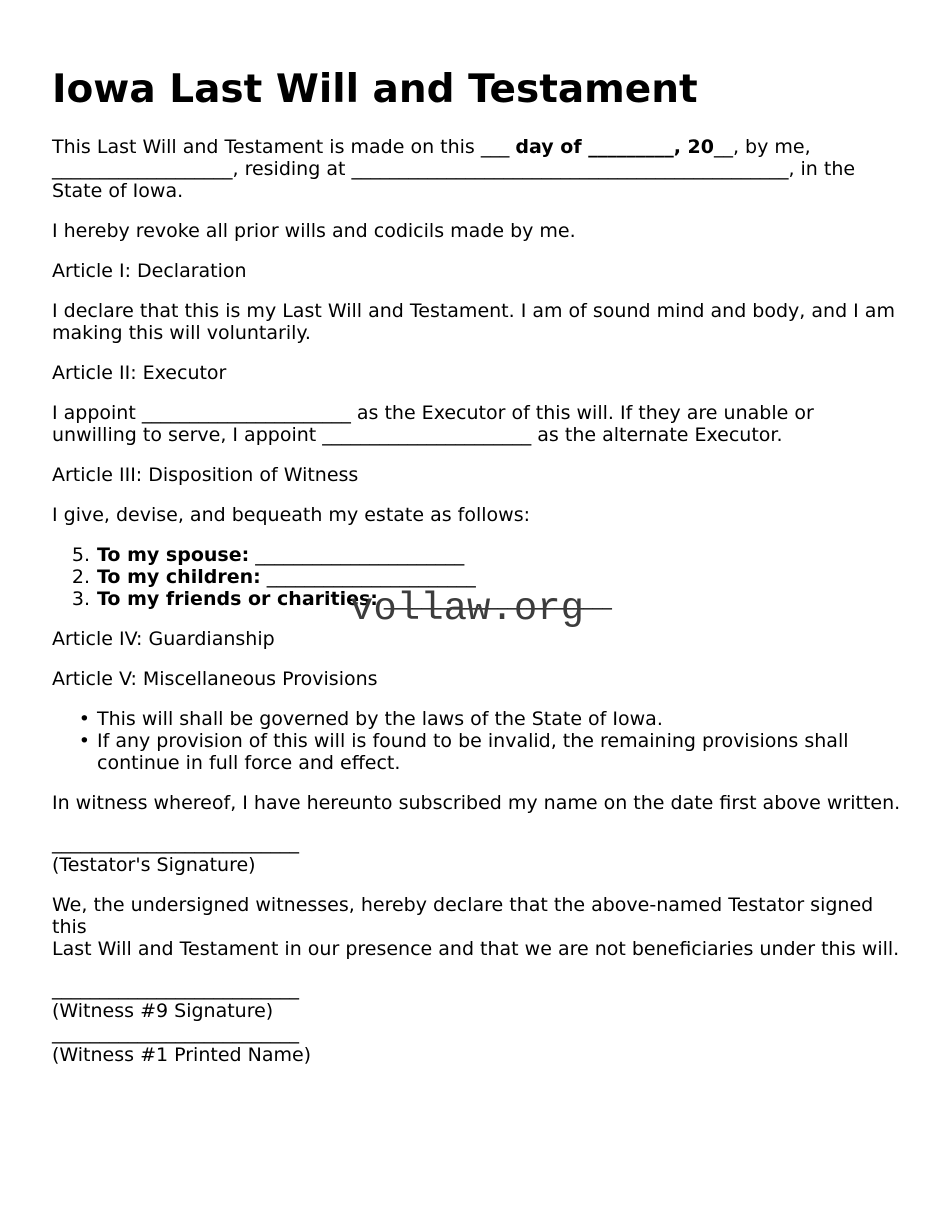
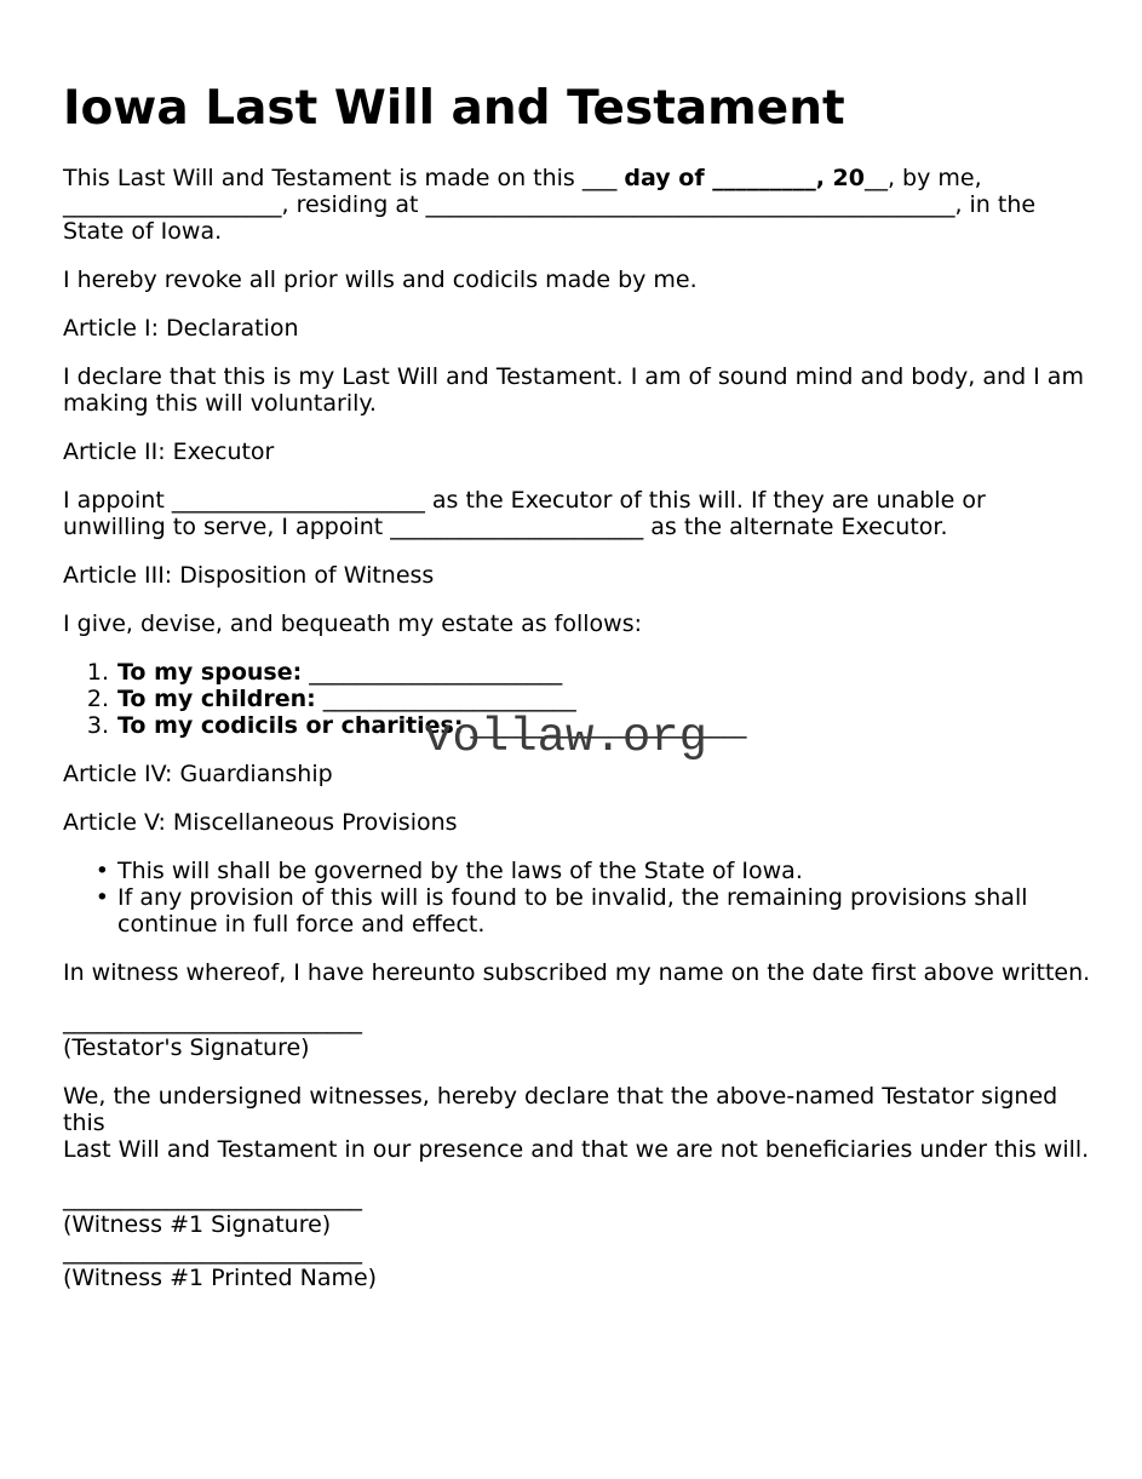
  Iowa Last Will and Testament
  This Last Will and Testament is made on this ___ day of _________, 20__, by me,
  ___________________, residing at ______________________________________________, in the
  State of Iowa.
  I hereby revoke all prior wills and codicils made by me.
  Article I: Declaration
  I declare that this is my Last Will and Testament. I am of sound mind and body, and I am
  making this will voluntarily.
  Article II: Executor
  I appoint ______________________ as the Executor of this will. If they are unable or
  unwilling to serve, I appoint ______________________ as the alternate Executor.
  Article III: Disposition of Witness
  I give, devise, and bequeath my estate as follows:
- 5.
+ 1.
  To my spouse: ______________________
  2.
  To my children: ______________________
  3.
- To my friends or charities: ________________________
+ To my codicils or charities: ________________________
  Article IV: Guardianship
  Article V: Miscellaneous Provisions
  •
  This will shall be governed by the laws of the State of Iowa.
  •
  If any provision of this will is found to be invalid, the remaining provisions shall
  continue in full force and effect.
  In witness whereof, I have hereunto subscribed my name on the date first above written.
  __________________________ (Testator's Signature)
  We, the undersigned witnesses, hereby declare that the above-named Testator signed this
  Last Will and Testament in our presence and that we are not beneficiaries under this will.
- __________________________ (Witness #9 Signature)
+ __________________________ (Witness #1 Signature)
  __________________________ (Witness #1 Printed Name)
  vollaw.org
